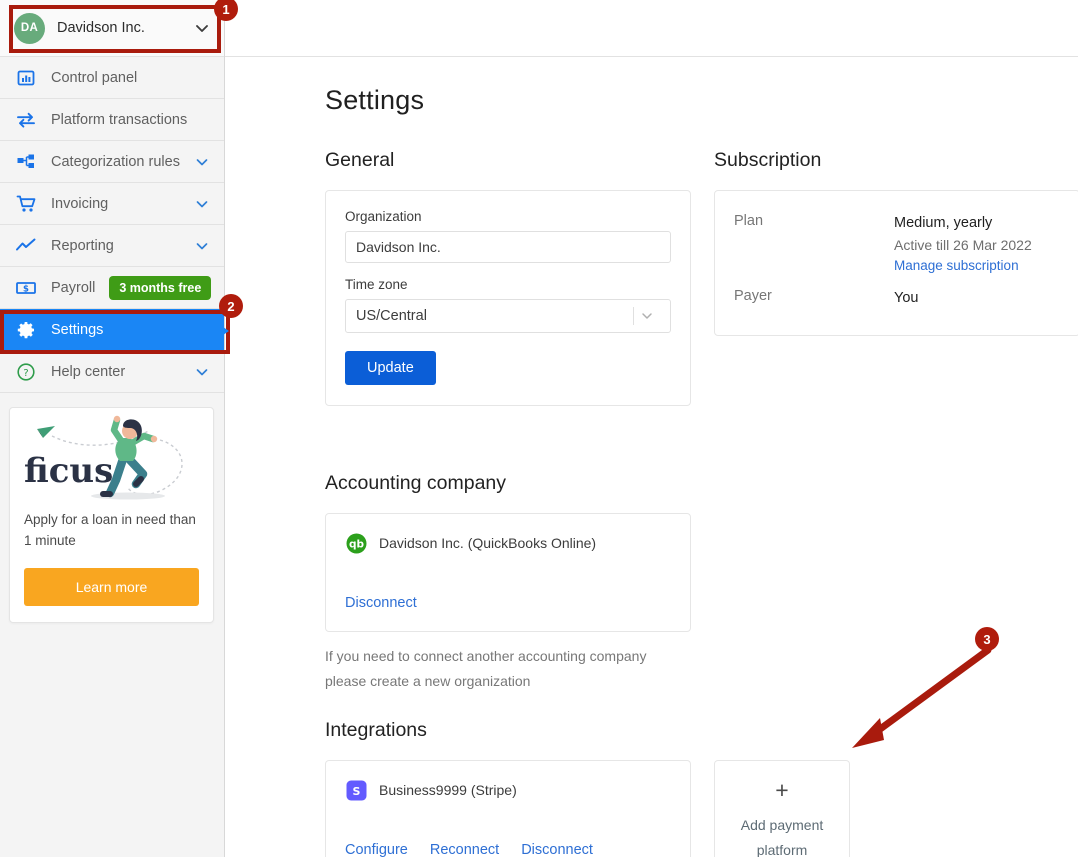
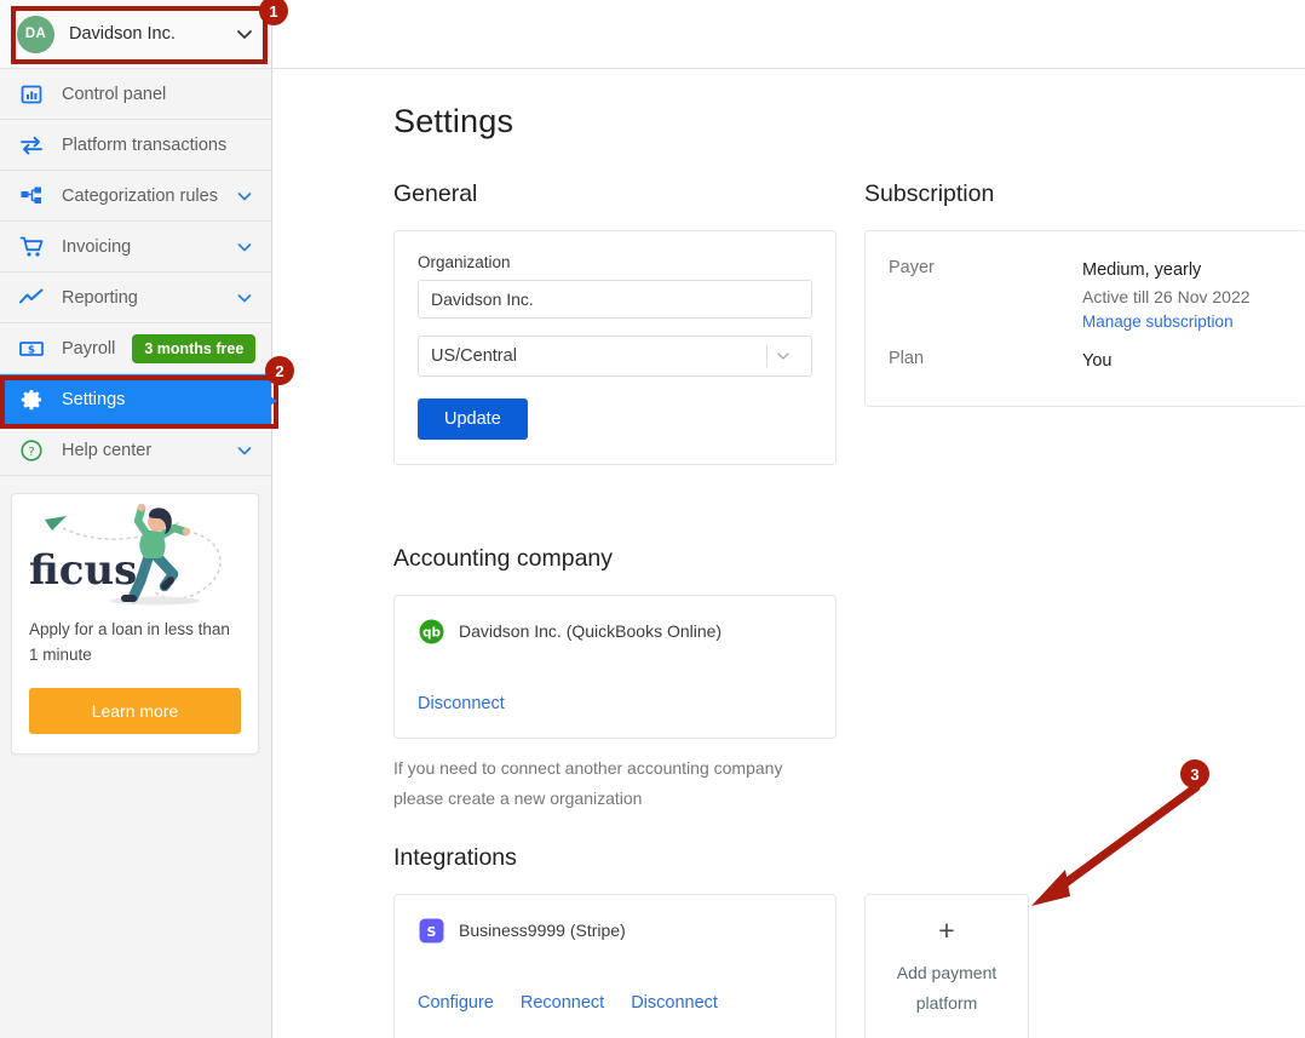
  DA
  Davidson Inc.
  Control panel
  Platform transactions
  Categorization rules
  Invoicing
  Reporting
  $
  Payroll
  3 months free
  Settings
  ?
  Help center
  ficus
- Apply for a loan in need than 1 minute
+ Apply for a loan in less than 1 minute
  Learn more
  Settings
  General
  Organization
  Davidson Inc.
- Time zone
  US/Central
  Update
  Accounting company
  qb
  Davidson Inc. (QuickBooks Online)
  Disconnect
  If you need to connect another accounting company please create a new organization
  Integrations
  S
  Business9999 (Stripe)
  Configure
  Reconnect
  Disconnect
  +
  Add payment
  platform
  Subscription
- Plan
+ Payer
  Medium, yearly
- Active till 26 Mar 2022
+ Active till 26 Nov 2022
  Manage subscription
- Payer
+ Plan
  You
  1
  2
  3
